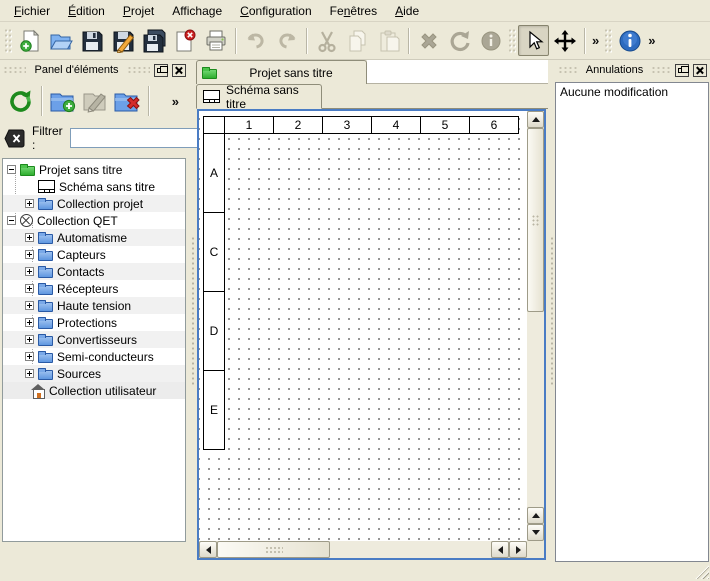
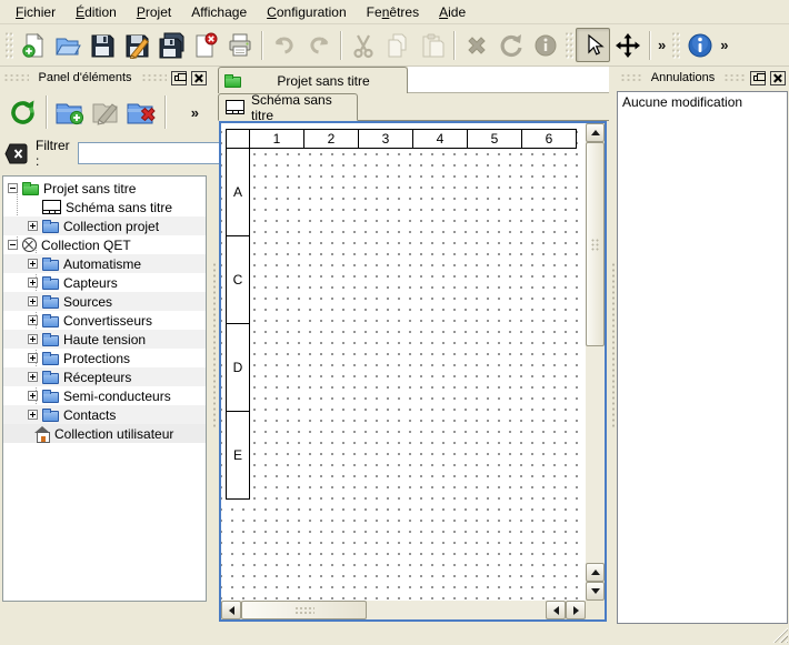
  Fichier
  Édition
  Projet
  Affichage
  Configuration
  Fenêtres
  Aide
  »
  »
  Panel d'éléments
  »
  Filtrer :
  Projet sans titre
  Schéma sans titre
  Collection projet
  Collection QET
  Automatisme
  Capteurs
- Contacts
+ Sources
- Récepteurs
+ Convertisseurs
  Haute tension
  Protections
- Convertisseurs
+ Récepteurs
  Semi-conducteurs
- Sources
+ Contacts
  Collection utilisateur
  Projet sans titre
  Schéma sans titre
  1
  2
  3
  4
  5
  6
  A
  C
  D
  E
  Annulations
  Aucune modification
